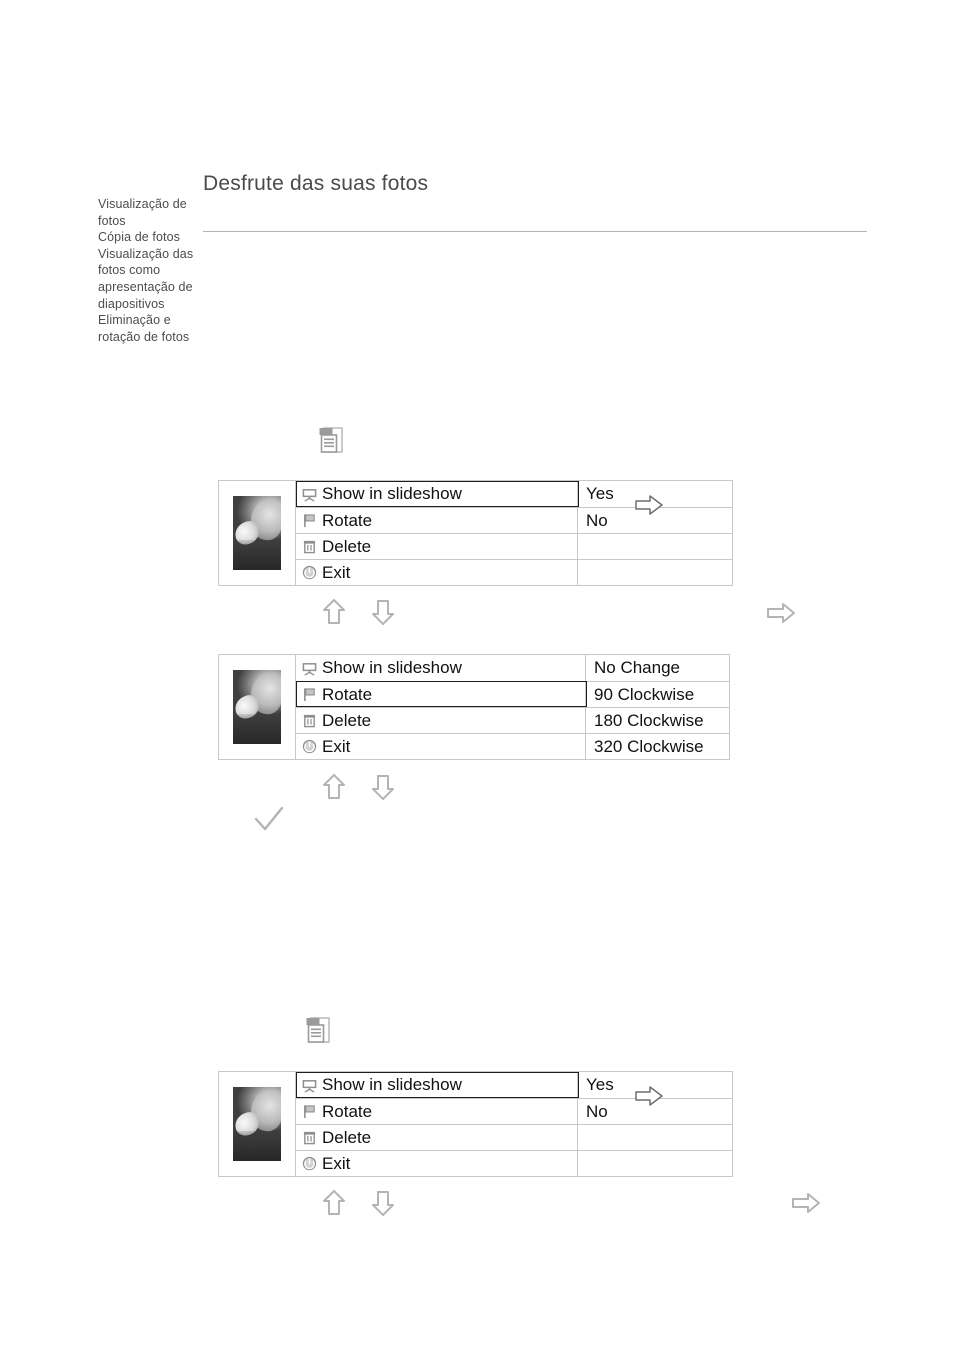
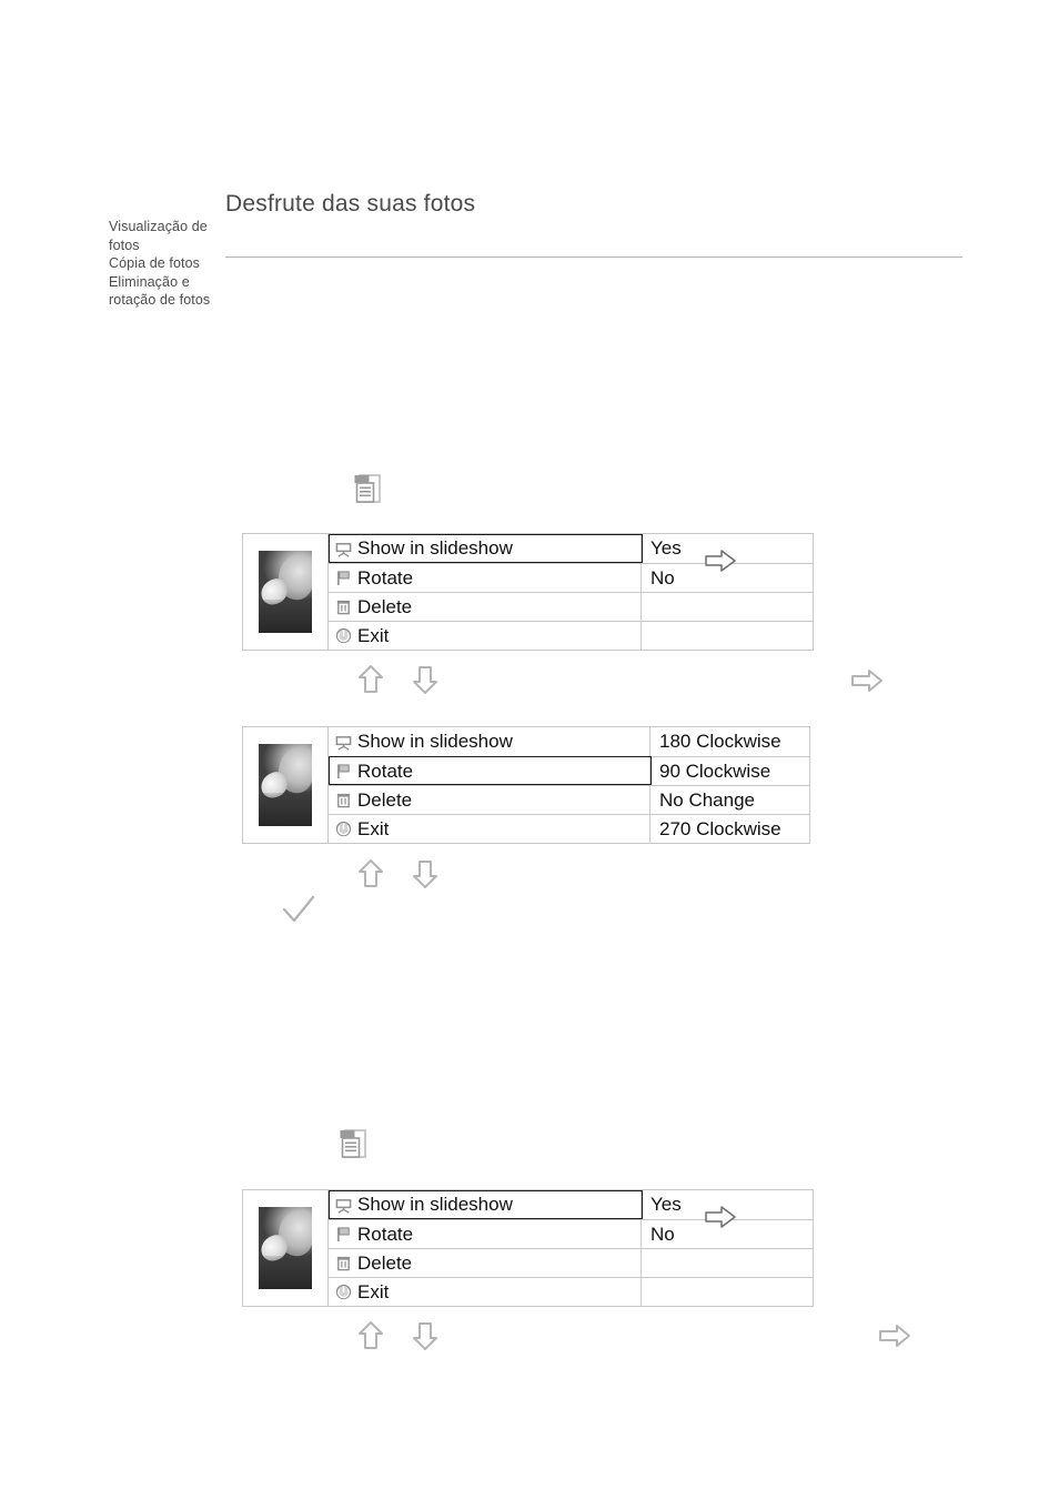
  Visualização de fotos
  Cópia de fotos
- Visualização das fotos como apresentação de diapositivos
  Eliminação e rotação de fotos
  Desfrute das suas fotos
  Show in slideshow
  Yes
  Rotate
  No
  Delete
  Exit
  Show in slideshow
- No Change
+ 180 Clockwise
  Rotate
  90 Clockwise
  Delete
- 180 Clockwise
+ No Change
  Exit
- 320 Clockwise
+ 270 Clockwise
  Show in slideshow
  Yes
  Rotate
  No
  Delete
  Exit
